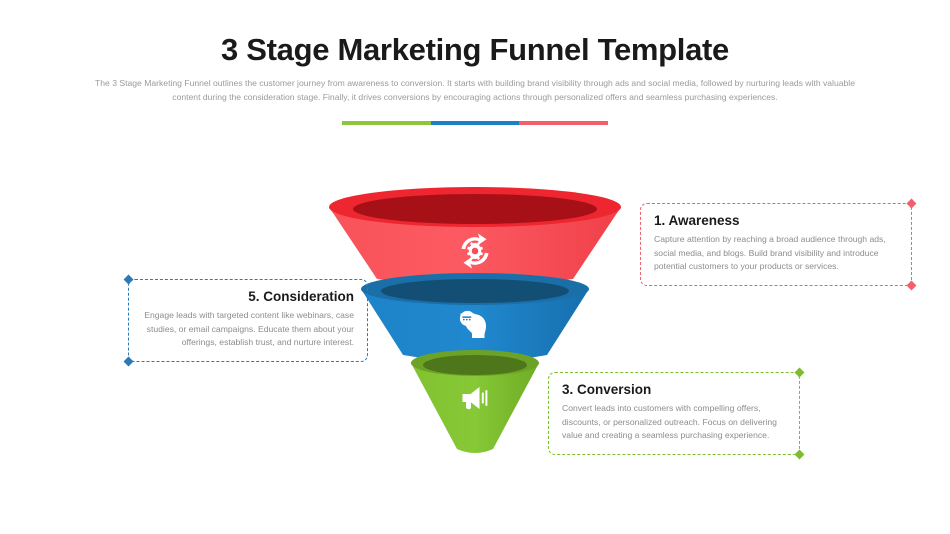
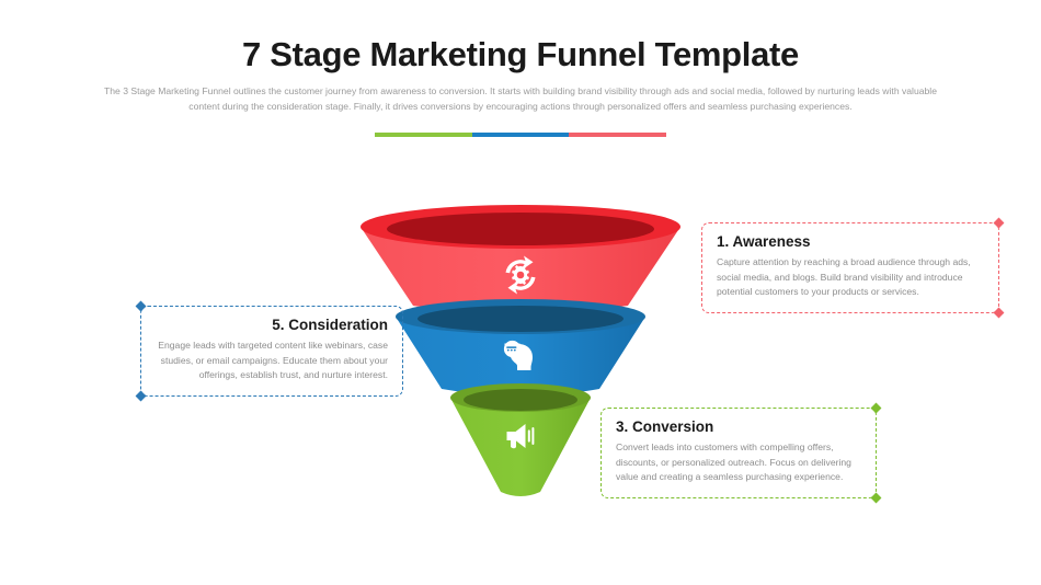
- 3 Stage Marketing Funnel Template
+ 7 Stage Marketing Funnel Template
  The 3 Stage Marketing Funnel outlines the customer journey from awareness to conversion. It starts with building brand visibility through ads and social media, followed by nurturing leads with valuable content during the consideration stage. Finally, it drives conversions by encouraging actions through personalized offers and seamless purchasing experiences.
  1. Awareness
  Capture attention by reaching a broad audience through ads, social media, and blogs. Build brand visibility and introduce potential customers to your products or services.
  5. Consideration
  Engage leads with targeted content like webinars, case studies, or email campaigns. Educate them about your offerings, establish trust, and nurture interest.
  3. Conversion
  Convert leads into customers with compelling offers, discounts, or personalized outreach. Focus on delivering value and creating a seamless purchasing experience.
